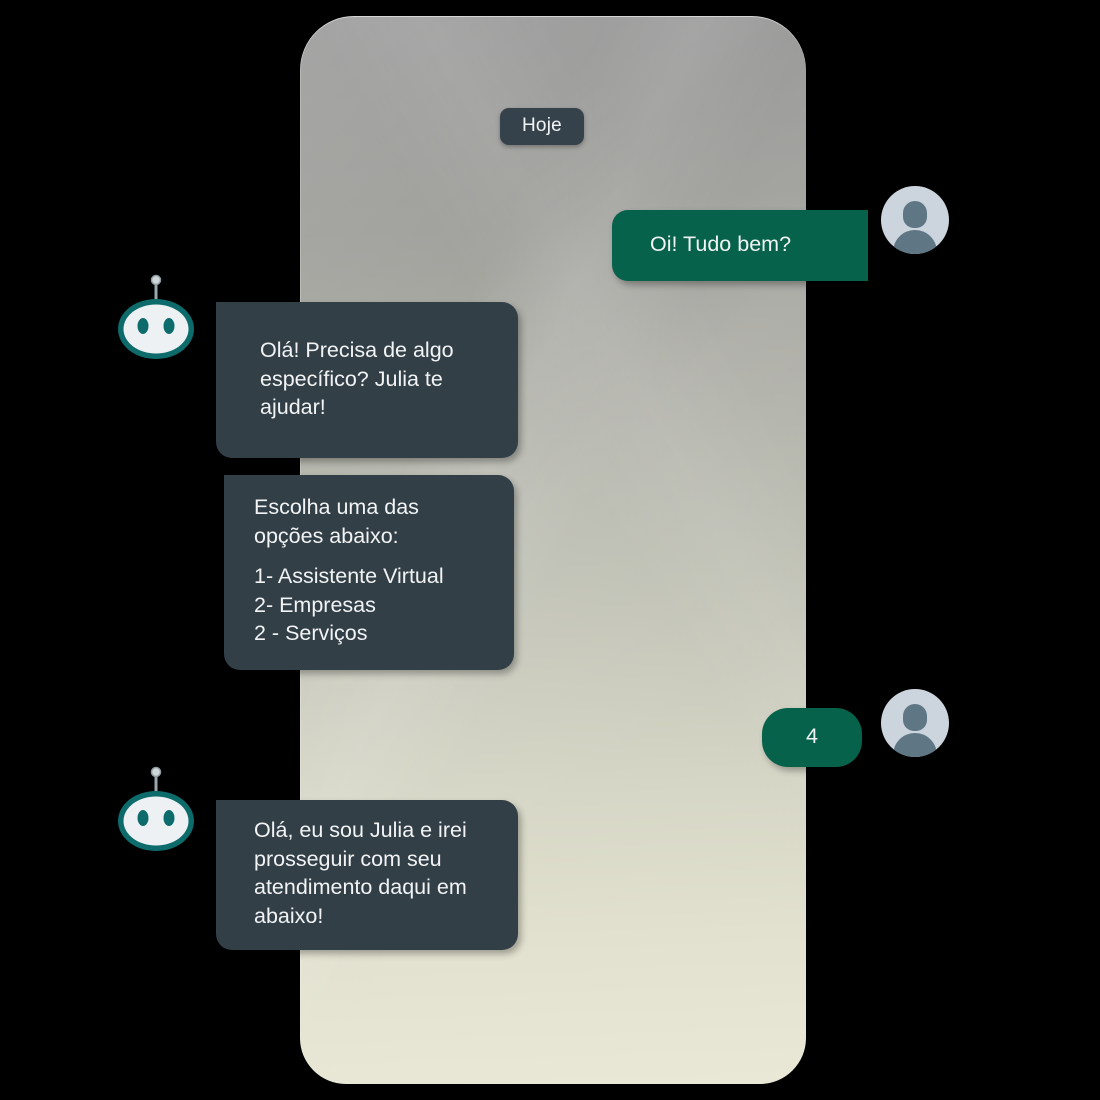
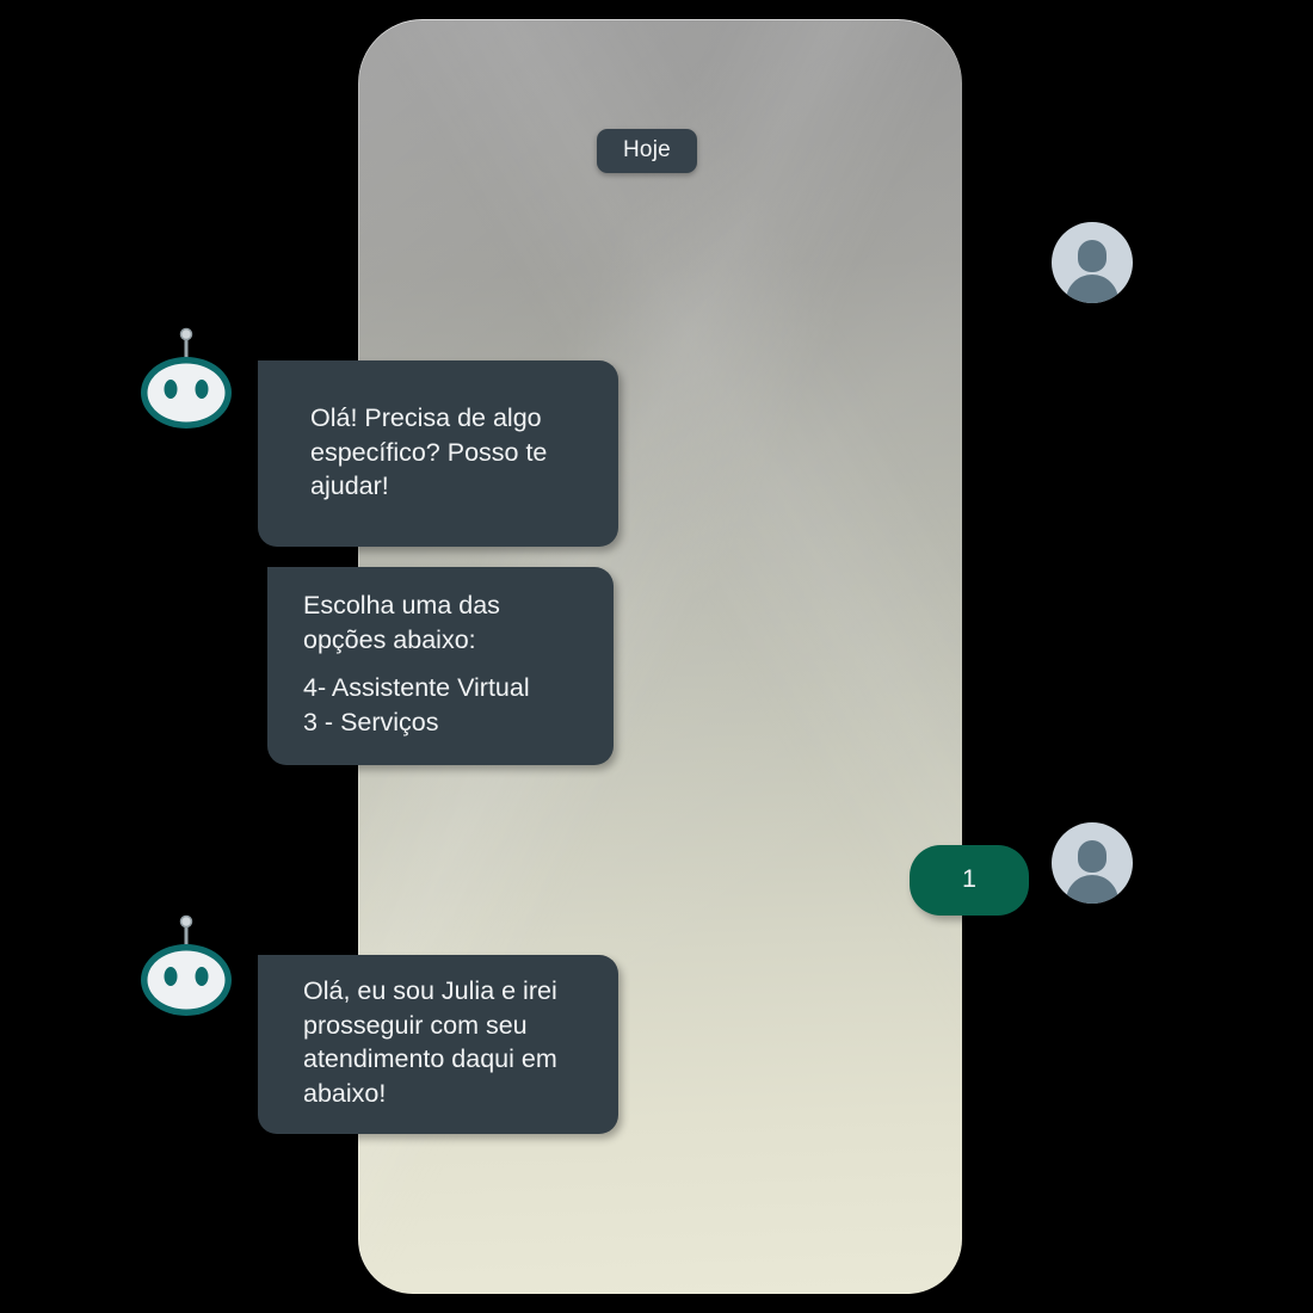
  Hoje
- Oi! Tudo bem?
- Olá! Precisa de algo específico? Julia te ajudar!
+ Olá! Precisa de algo específico? Posso te ajudar!
  Escolha uma das opções abaixo:
- 1- Assistente Virtual
+ 4- Assistente Virtual
- 2- Empresas
- 2 - Serviços
+ 3 - Serviços
- 4
+ 1
  Olá, eu sou Julia e irei prosseguir com seu atendimento daqui em abaixo!
